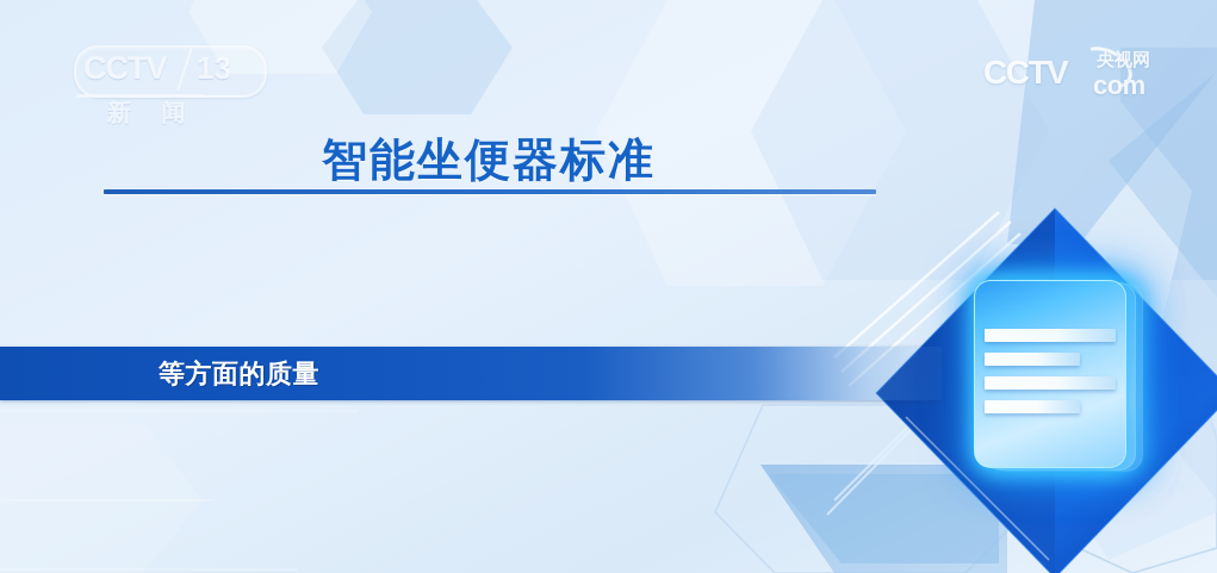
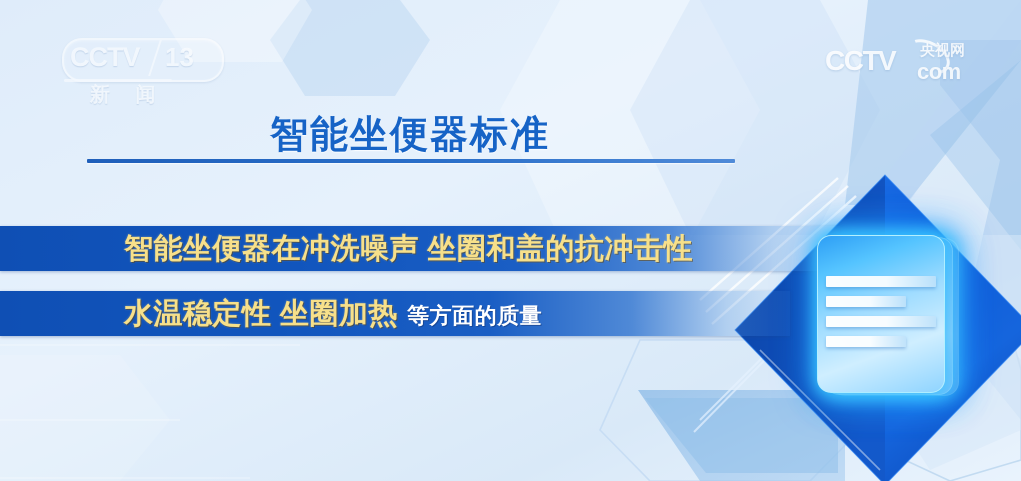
  CCTV
  13
  新 闻
  CCTV
  央视网
  com
  智能坐便器标准
+ 智能坐便器在冲洗噪声 坐圈和盖的抗冲击性
+ 水温稳定性 坐圈加热
  等方面的质量
